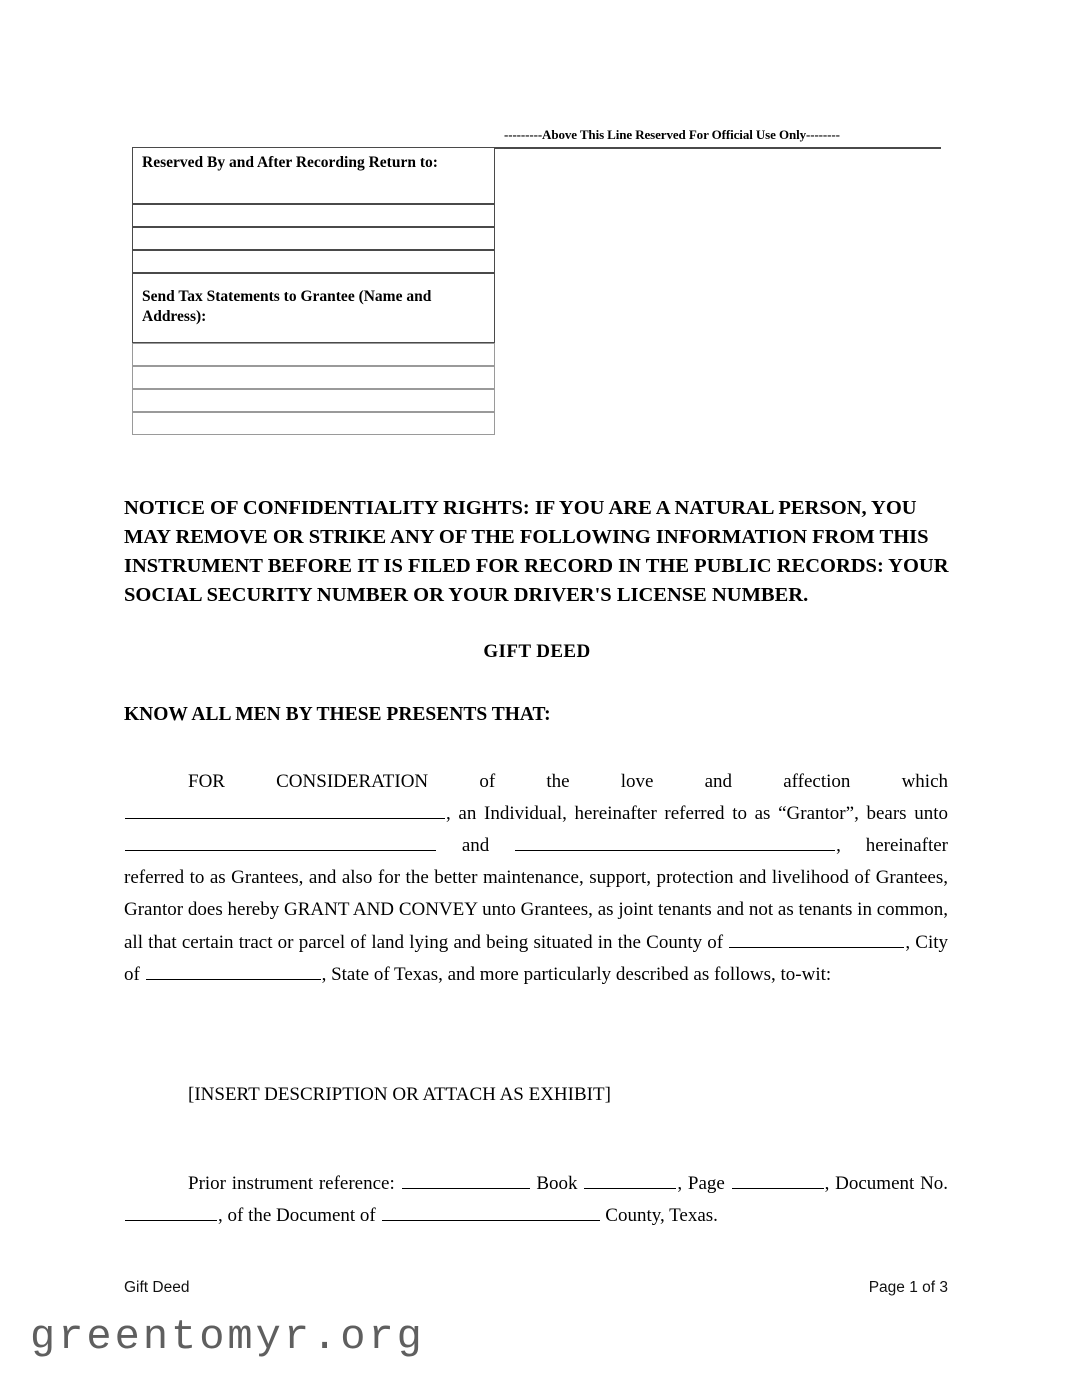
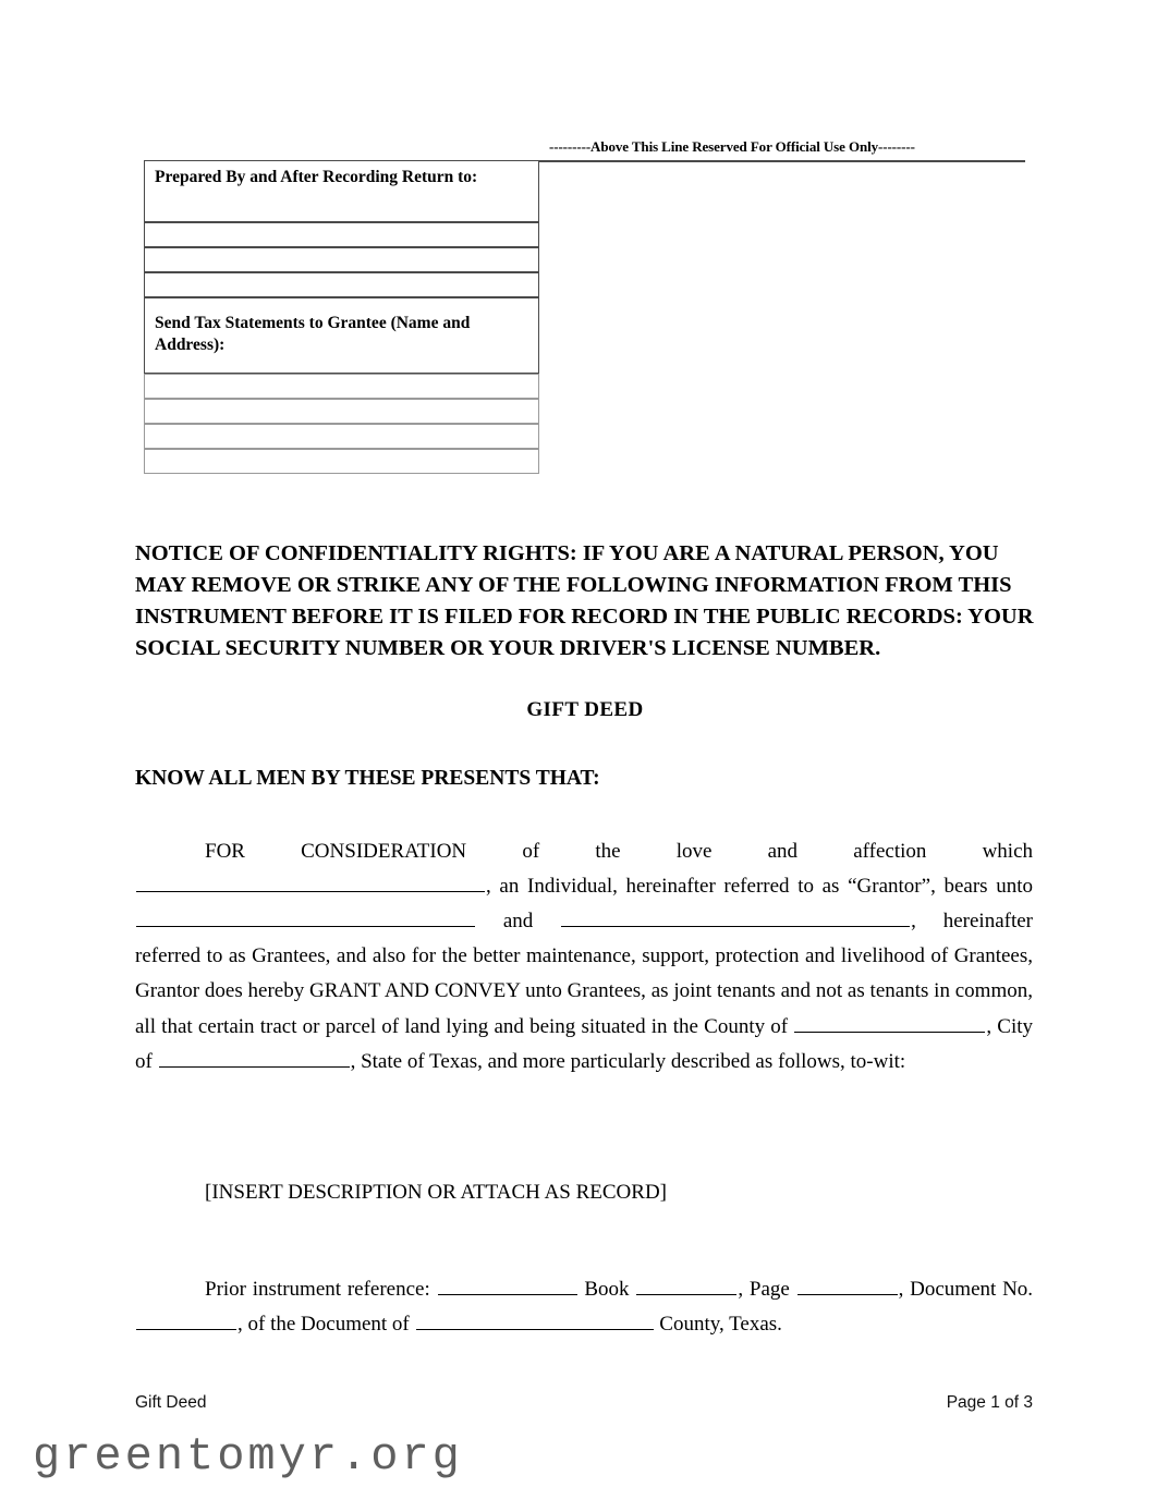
- Reserved By and After Recording Return to:	---------Above This Line Reserved For Official Use Only--------
+ Prepared By and After Recording Return to:	---------Above This Line Reserved For Official Use Only--------
  Send Tax Statements to Grantee (Name and Address):
  NOTICE OF CONFIDENTIALITY RIGHTS: IF YOU ARE A NATURAL PERSON, YOU MAY REMOVE OR STRIKE ANY OF THE FOLLOWING INFORMATION FROM THIS INSTRUMENT BEFORE IT IS FILED FOR RECORD IN THE PUBLIC RECORDS: YOUR SOCIAL SECURITY NUMBER OR YOUR DRIVER'S LICENSE NUMBER.
  GIFT DEED
  KNOW ALL MEN BY THESE PRESENTS THAT:
  FOR CONSIDERATION of the love and affection which , an Individual, hereinafter referred to as “Grantor”, bears unto and , hereinafter referred to as Grantees, and also for the better maintenance, support, protection and livelihood of Grantees, Grantor does hereby GRANT AND CONVEY unto Grantees, as joint tenants and not as tenants in common, all that certain tract or parcel of land lying and being situated in the County of , City of , State of Texas, and more particularly described as follows, to-wit:
- [INSERT DESCRIPTION OR ATTACH AS EXHIBIT]
+ [INSERT DESCRIPTION OR ATTACH AS RECORD]
  Prior instrument reference: Book , Page , Document No. , of the Document of County, Texas.
  Gift Deed
  Page 1 of 3
  greentomyr.org
